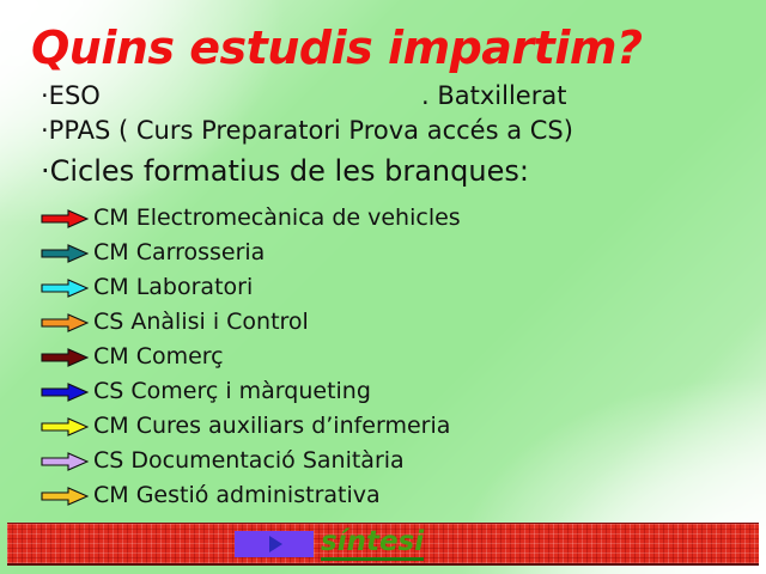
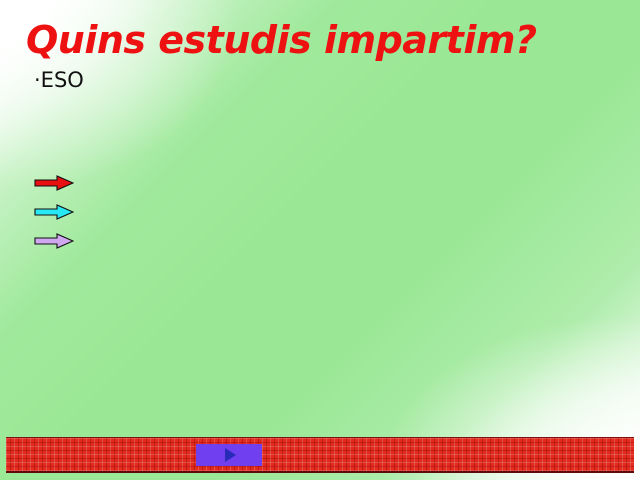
  Quins estudis impartim?
  ·ESO
- . Batxillerat
- ·PPAS ( Curs Preparatori Prova accés a CS)
- ·Cicles formatius de les branques:
- CM Electromecànica de vehicles
- CM Carrosseria
- CM Laboratori
- CS Anàlisi i Control
- CM Comerç
- CS Comerç i màrqueting
- CM Cures auxiliars d’infermeria
- CS Documentació Sanitària
- CM Gestió administrativa
- síntesi
